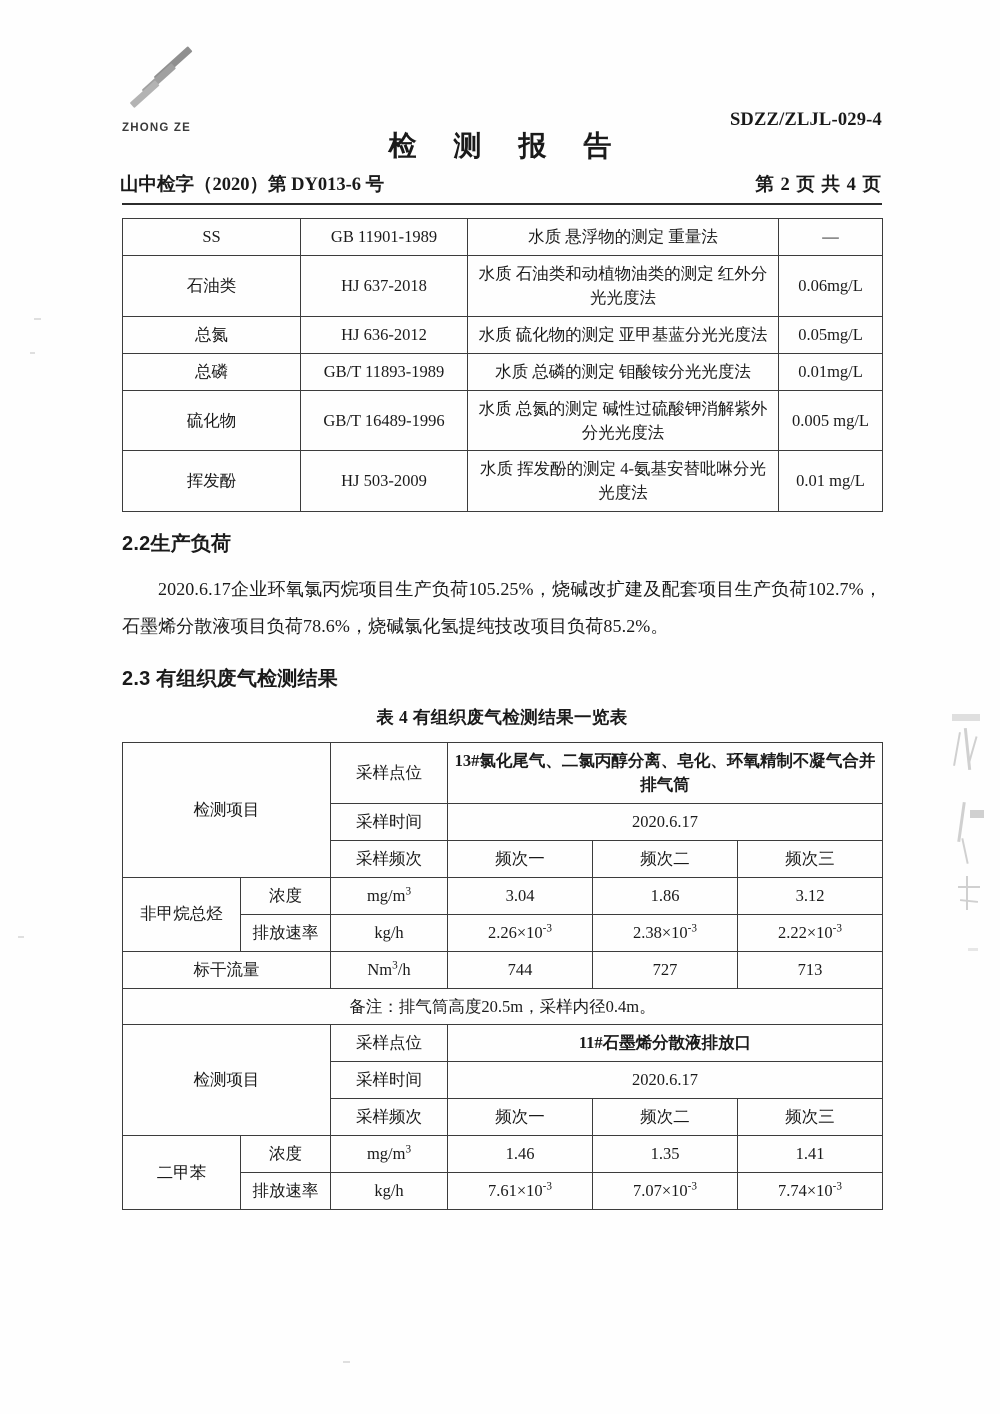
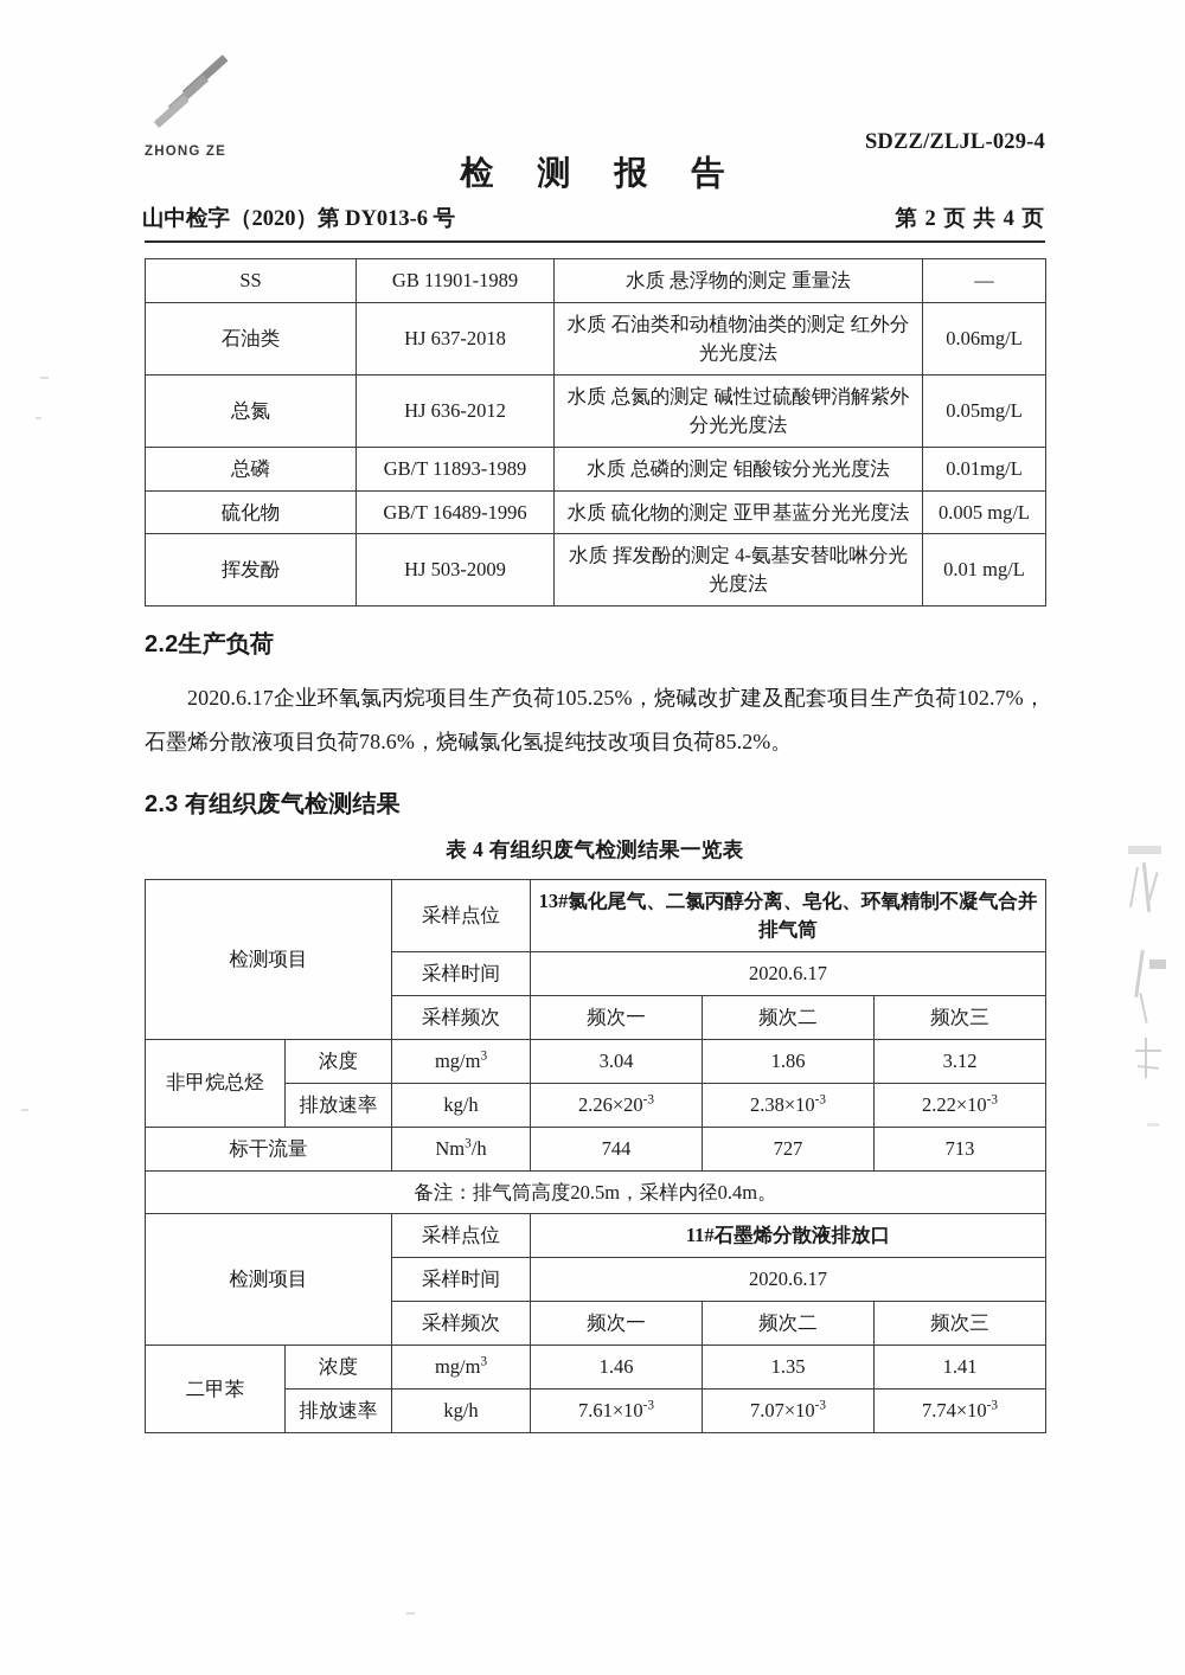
  ZHONG ZE
  SDZZ/ZLJL-029-4
  检 测 报 告
  山中检字（2020）第 DY013-6 号
  第 2 页 共 4 页
  SS	GB 11901-1989	水质 悬浮物的测定 重量法	—
  石油类	HJ 637-2018	水质 石油类和动植物油类的测定 红外分光光度法	0.06mg/L
- 总氮	HJ 636-2012	水质 硫化物的测定 亚甲基蓝分光光度法	0.05mg/L
+ 总氮	HJ 636-2012	水质 总氮的测定 碱性过硫酸钾消解紫外分光光度法	0.05mg/L
  总磷	GB/T 11893-1989	水质 总磷的测定 钼酸铵分光光度法	0.01mg/L
- 硫化物	GB/T 16489-1996	水质 总氮的测定 碱性过硫酸钾消解紫外分光光度法	0.005 mg/L
+ 硫化物	GB/T 16489-1996	水质 硫化物的测定 亚甲基蓝分光光度法	0.005 mg/L
  挥发酚	HJ 503-2009	水质 挥发酚的测定 4-氨基安替吡啉分光光度法	0.01 mg/L
  2.2生产负荷
  2020.6.17企业环氧氯丙烷项目生产负荷105.25%，烧碱改扩建及配套项目生产负荷102.7%，石墨烯分散液项目负荷78.6%，烧碱氯化氢提纯技改项目负荷85.2%。
  2.3 有组织废气检测结果
  表 4 有组织废气检测结果一览表
  检测项目	采样点位	13#氯化尾气、二氯丙醇分离、皂化、环氧精制不凝气合并排气筒
  采样时间	2020.6.17
  采样频次	频次一	频次二	频次三
  非甲烷总烃	浓度	mg/m3	3.04	1.86	3.12
- 排放速率	kg/h	2.26×10-3	2.38×10-3	2.22×10-3
+ 排放速率	kg/h	2.26×20-3	2.38×10-3	2.22×10-3
  标干流量	Nm3/h	744	727	713
  备注：排气筒高度20.5m，采样内径0.4m。
  检测项目	采样点位	11#石墨烯分散液排放口
  采样时间	2020.6.17
  采样频次	频次一	频次二	频次三
  二甲苯	浓度	mg/m3	1.46	1.35	1.41
  排放速率	kg/h	7.61×10-3	7.07×10-3	7.74×10-3
